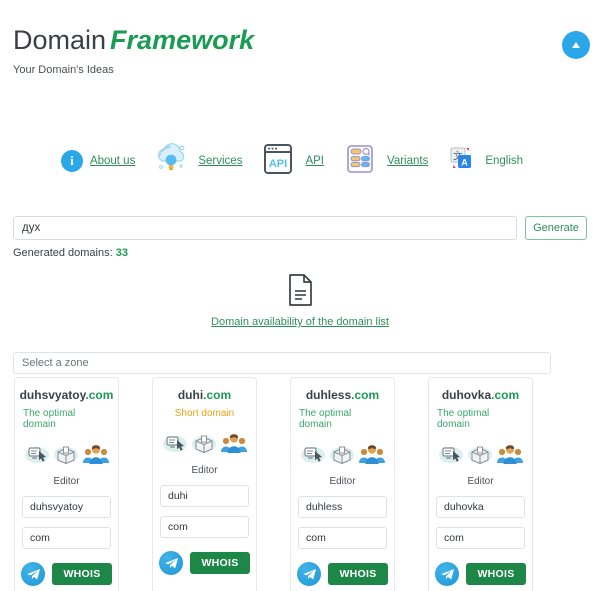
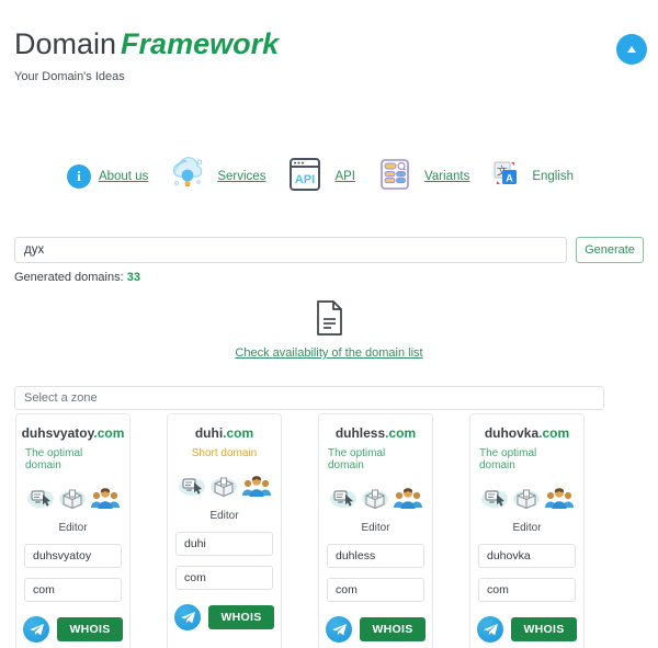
  Domain Framework
  Your Domain's Ideas
  i
  About us
  Services
  API
  API
  Variants
  A
  English
  дух
  Generate
  Generated domains: 33
- Domain availability of the domain list
+ Check availability of the domain list
  Select a zone
  duhsvyatoy.com
  The optimal domain
  Editor
  duhsvyatoy
  com
  WHOIS
  duhi.com
  Short domain
  Editor
  duhi
  com
  WHOIS
  duhless.com
  The optimal domain
  Editor
  duhless
  com
  WHOIS
  duhovka.com
  The optimal domain
  Editor
  duhovka
  com
  WHOIS
